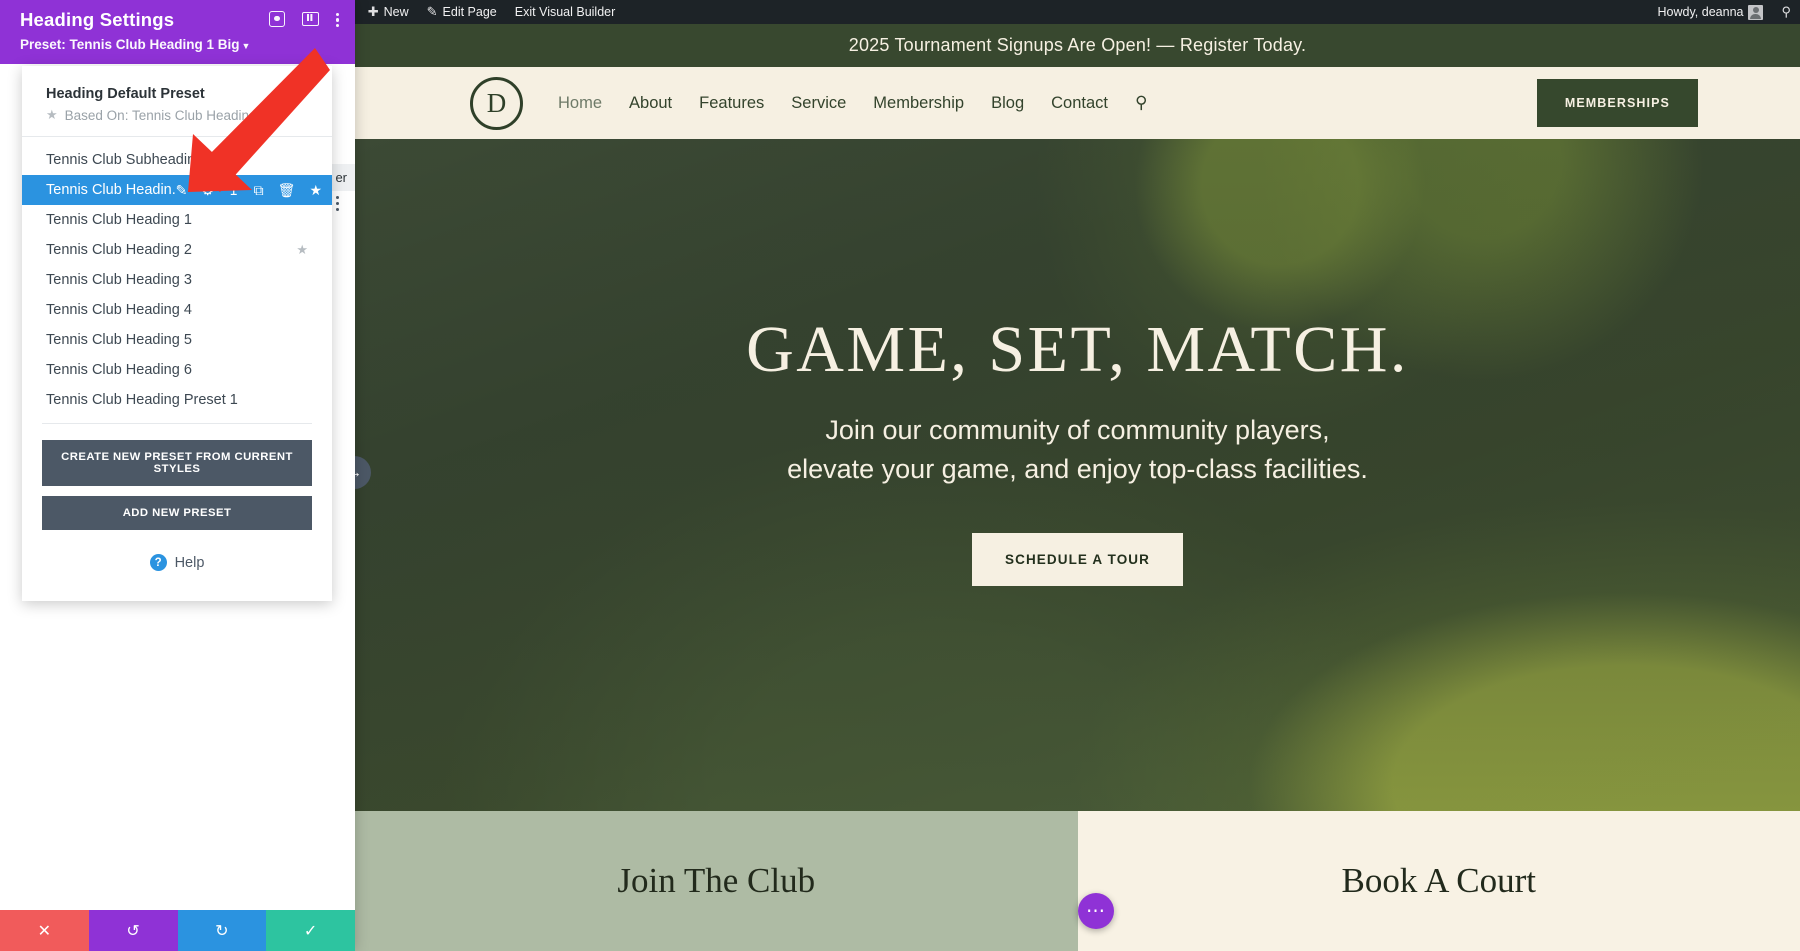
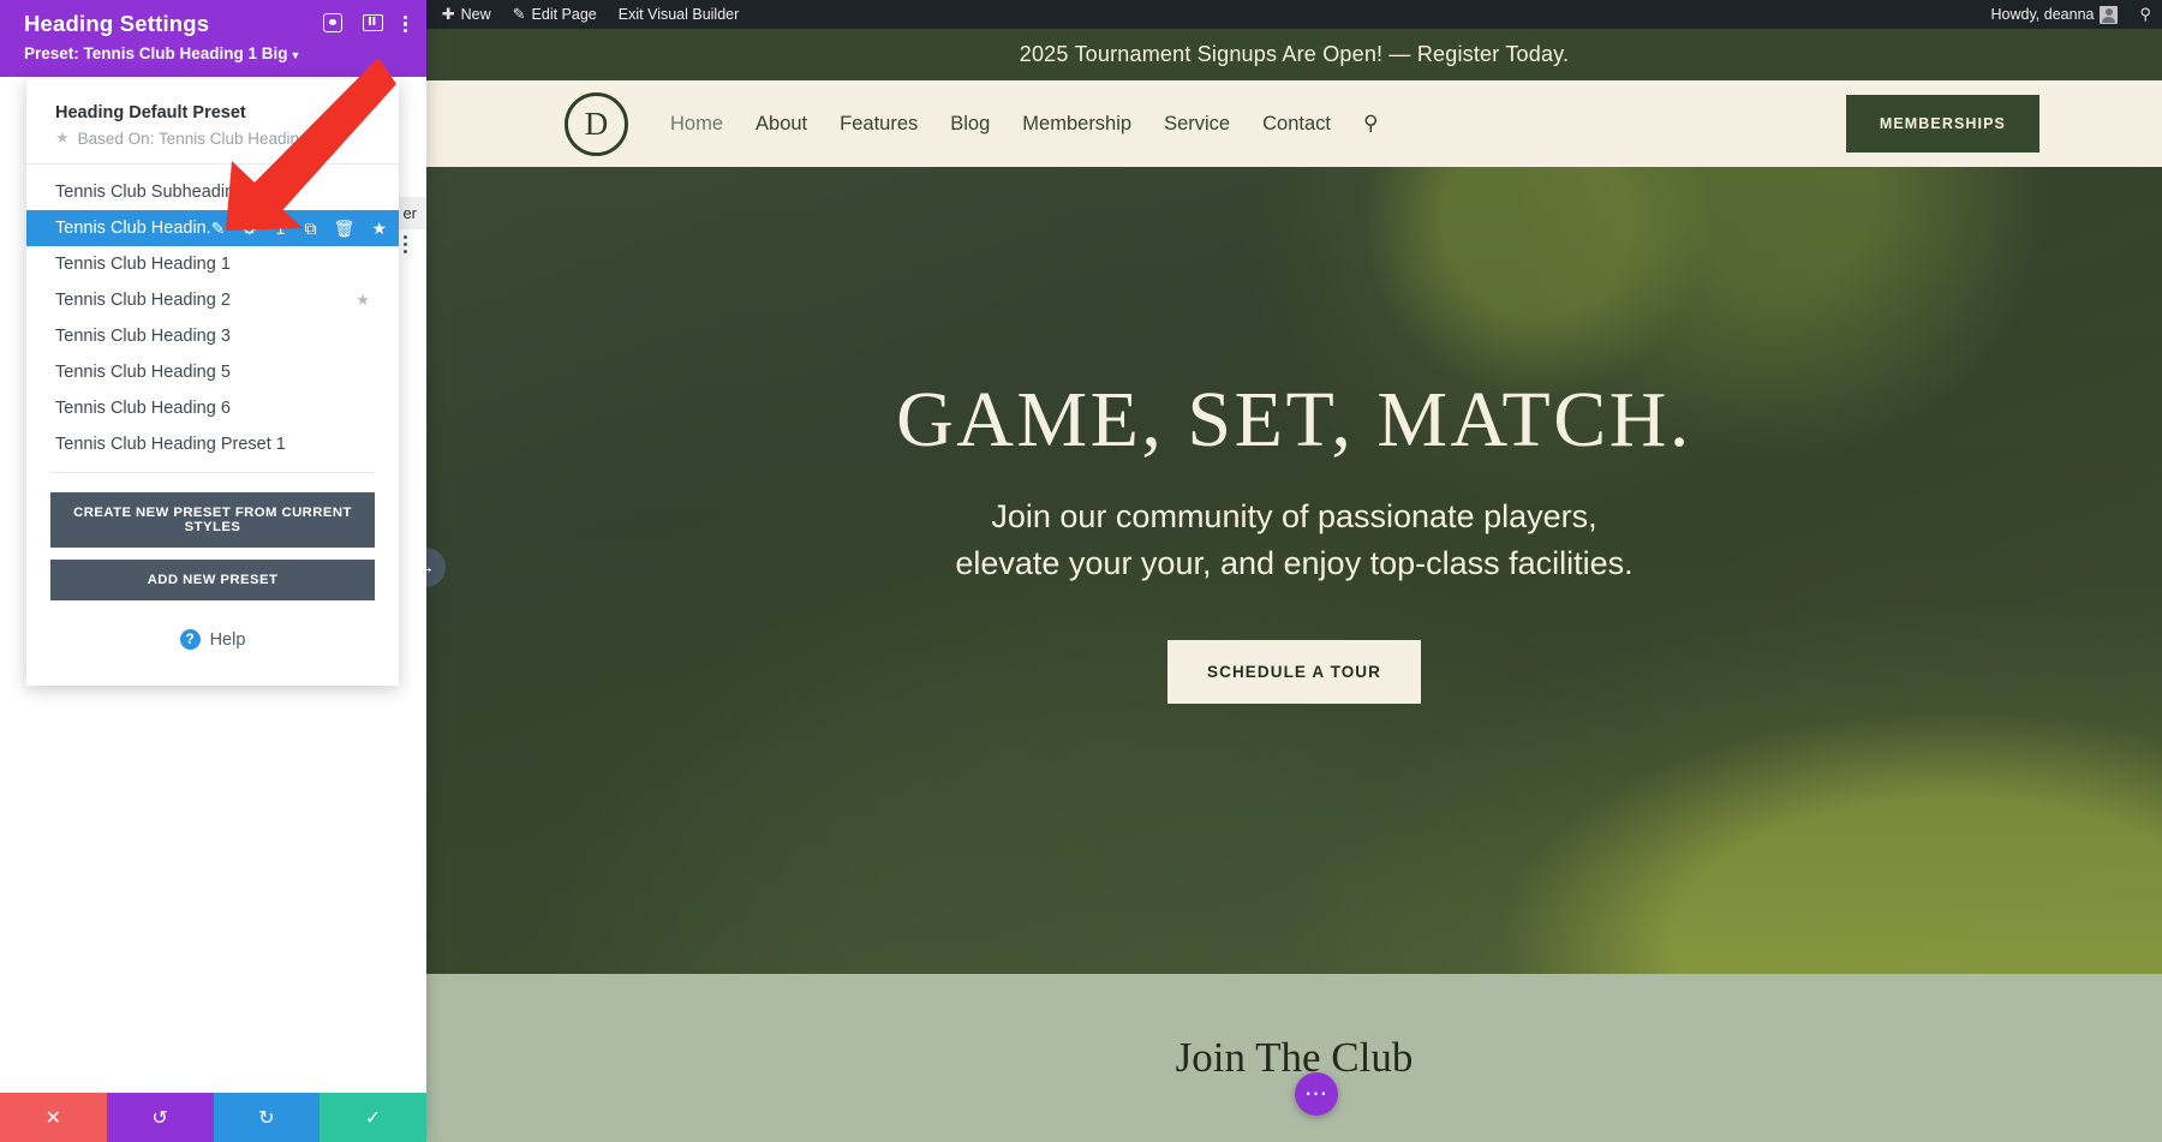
  ✚
  New
  ✎
  Edit Page
  Exit Visual Builder
  Howdy, deanna
  ⚲
  2025 Tournament Signups Are Open! — Register Today.
  D
  Home
  About
  Features
- Service
+ Blog
  Membership
- Blog
+ Service
  Contact
  MEMBERSHIPS
  GAME, SET, MATCH.
- Join our community of community players,
+ Join our community of passionate players,
- elevate your game, and enjoy top-class facilities.
+ elevate your your, and enjoy top-class facilities.
  SCHEDULE A TOUR
  Join The Club
- Book A Court
  ⋯
  Heading Settings
  Preset: Tennis Club Heading 1 Big ▼
  er
  ✕
  ↺
  ↻
  ✓
  Heading Default Preset
  ★
  Based On: Tennis Club Headin
  Tennis Club Subheadi
  Tennis Club Headin.
  ✎
  ⧉
  🗑
  ★
  Tennis Club Heading 1
  Tennis Club Heading 2
  ★
  Tennis Club Heading 3
- Tennis Club Heading 4
  Tennis Club Heading 5
  Tennis Club Heading 6
  Tennis Club Heading Preset 1
  CREATE NEW PRESET FROM CURRENT STYLES
  ADD NEW PRESET
  ?
  Help
